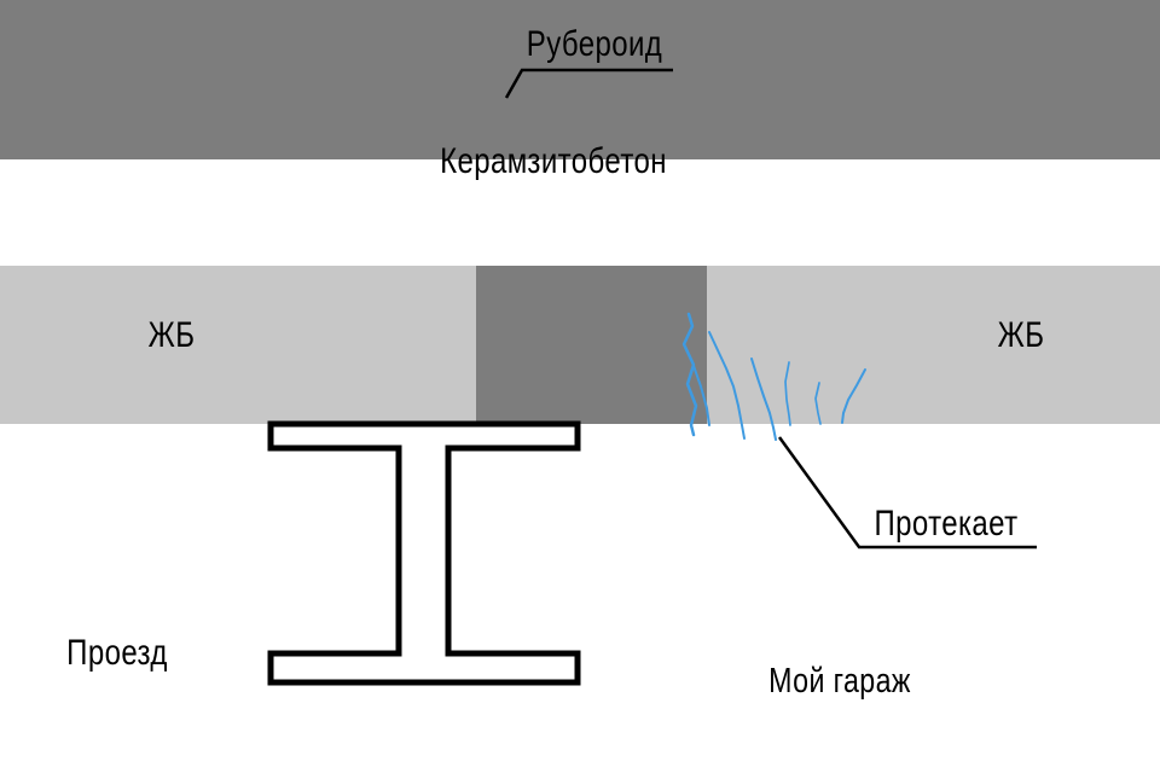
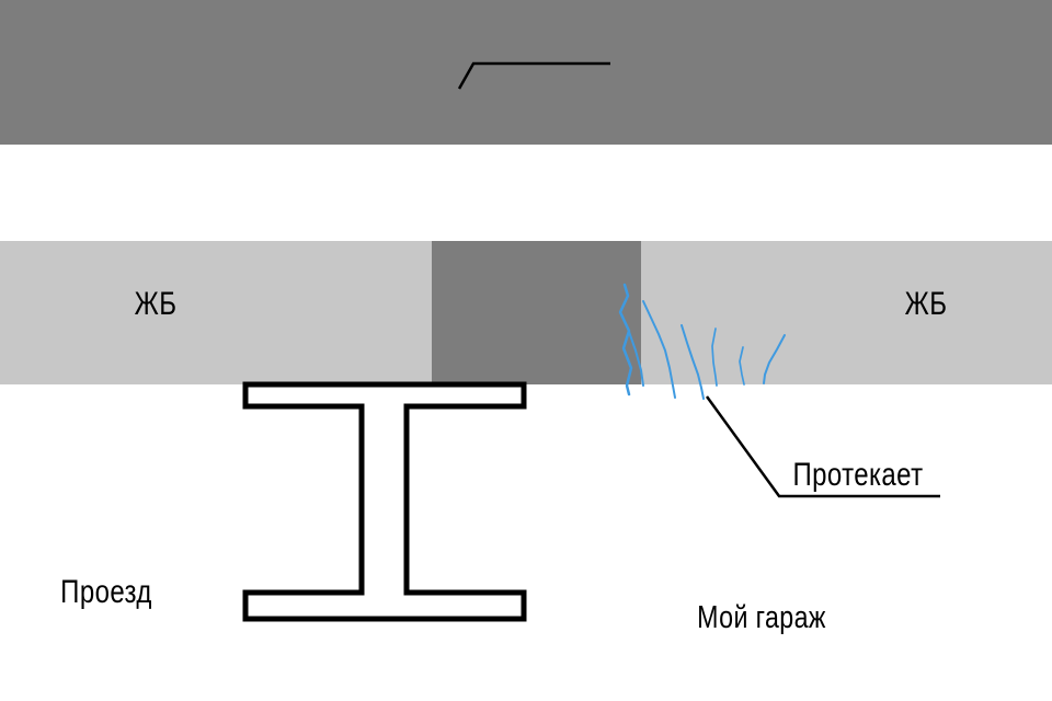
- Рубероид
- Керамзитобетон
  ЖБ
  ЖБ
  Протекает
  Проезд
  Мой гараж
